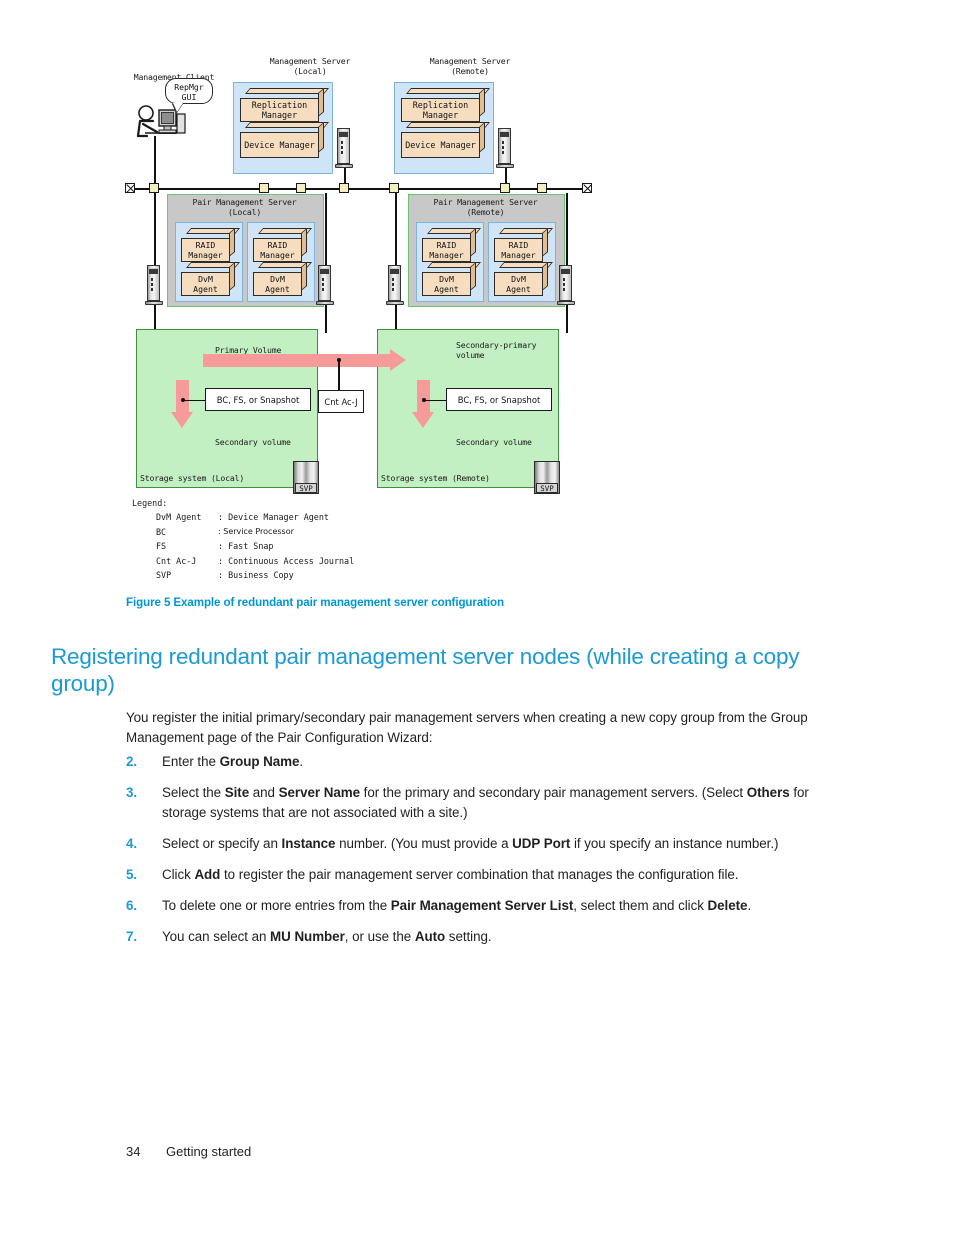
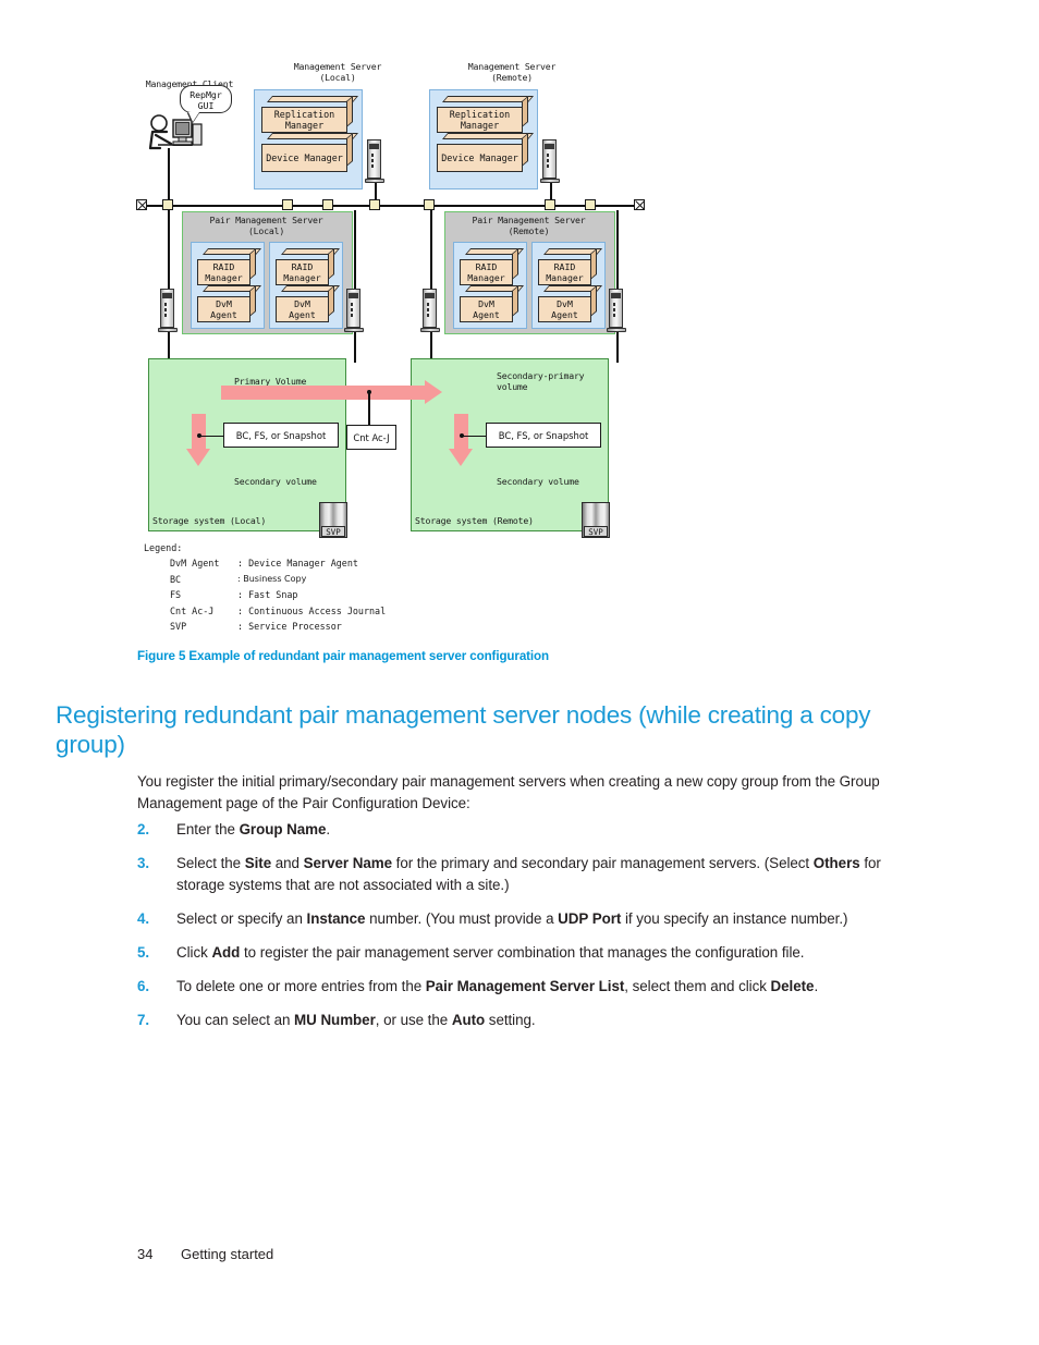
  Management Client
  Management Server
  (Local)
  Management Server
  (Remote)
  RepMgr
  GUI
  Replication
  Manager
  Device Manager
  Replication
  Manager
  Device Manager
  Pair Management Server
  (Local)
  RAID
  Manager
  DvM
  Agent
  RAID
  Manager
  DvM
  Agent
  Pair Management Server
  (Remote)
  RAID
  Manager
  DvM
  Agent
  RAID
  Manager
  DvM
  Agent
  Primary Volume
  BC, FS, or Snapshot
  Secondary volume
  Storage system (Local)
  SVP
  Secondary-primary
  volume
  BC, FS, or Snapshot
  Secondary volume
  Storage system (Remote)
  SVP
  Cnt Ac-J
  Legend:
  DvM Agent
  : Device Manager Agent
  BC
- : Service Processor
+ : Business Copy
  FS
  : Fast Snap
  Cnt Ac-J
  : Continuous Access Journal
  SVP
- : Business Copy
+ : Service Processor
  Figure 5 Example of redundant pair management server configuration
  Registering redundant pair management server nodes (while creating a copy group)
- You register the initial primary/secondary pair management servers when creating a new copy group from the Group Management page of the Pair Configuration Wizard:
+ You register the initial primary/secondary pair management servers when creating a new copy group from the Group Management page of the Pair Configuration Device:
  2.
  Enter the Group Name.
  3.
  Select the Site and Server Name for the primary and secondary pair management servers. (Select Others for storage systems that are not associated with a site.)
  4.
  Select or specify an Instance number. (You must provide a UDP Port if you specify an instance number.)
  5.
  Click Add to register the pair management server combination that manages the configuration file.
  6.
  To delete one or more entries from the Pair Management Server List, select them and click Delete.
  7.
  You can select an MU Number, or use the Auto setting.
  34
  Getting started
